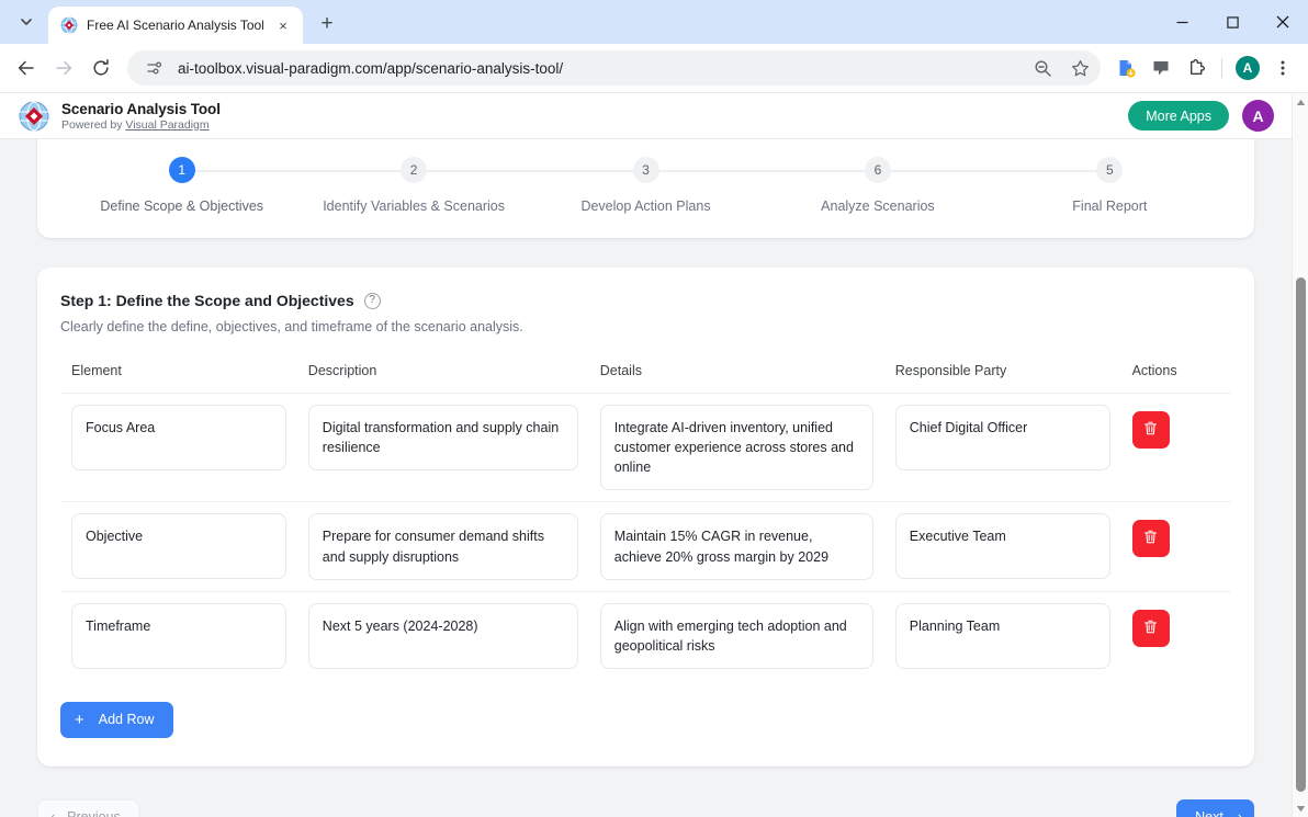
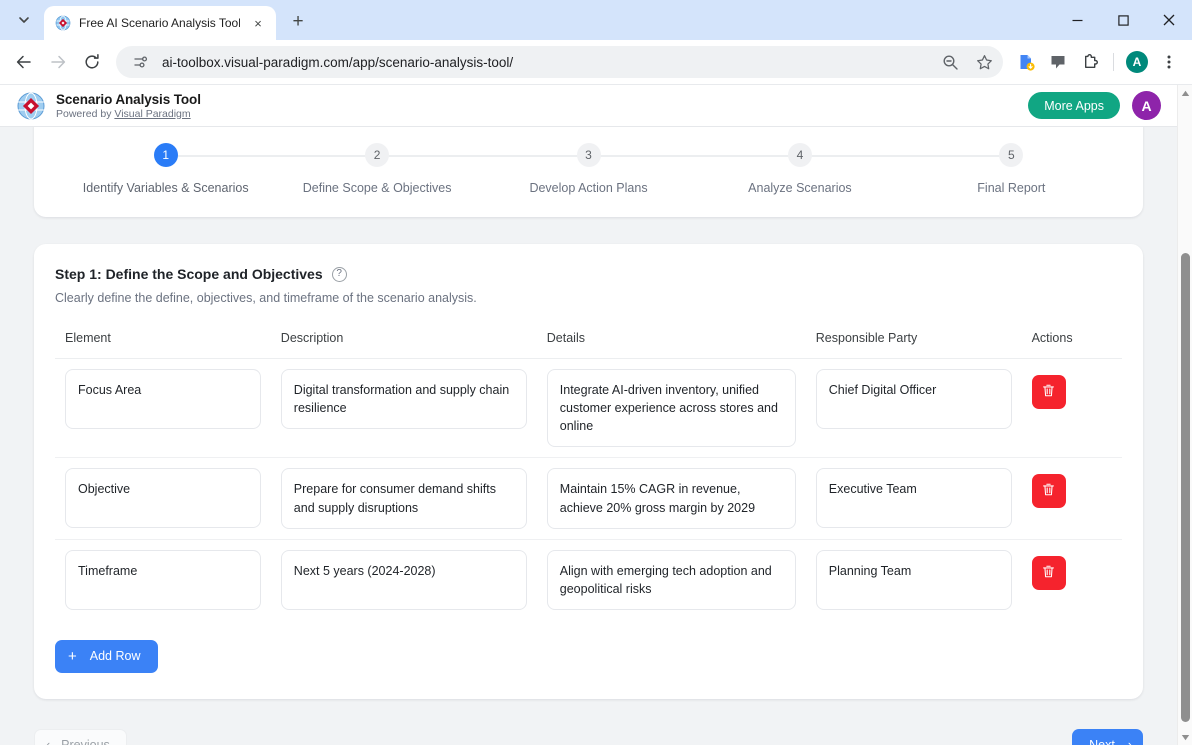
  Free AI Scenario Analysis Tool
  ×
  +
  ai-toolbox.visual-paradigm.com/app/scenario-analysis-tool/
  A
  Scenario Analysis Tool
  Powered by Visual Paradigm
  More Apps
  A
  1
- Define Scope & Objectives
+ Identify Variables & Scenarios
  2
- Identify Variables & Scenarios
+ Define Scope & Objectives
  3
  Develop Action Plans
- 6
+ 4
  Analyze Scenarios
  5
  Final Report
  Step 1: Define the Scope and Objectives
  ?
  Clearly define the define, objectives, and timeframe of the scenario analysis.
  Element	Description	Details	Responsible Party	Actions
  Focus Area	Digital transformation and supply chain resilience	Integrate AI-driven inventory, unified customer experience across stores and online	Chief Digital Officer
  Objective	Prepare for consumer demand shifts and supply disruptions	Maintain 15% CAGR in revenue, achieve 20% gross margin by 2029	Executive Team
  Timeframe	Next 5 years (2024-2028)	Align with emerging tech adoption and geopolitical risks	Planning Team
  +
  Add Row
